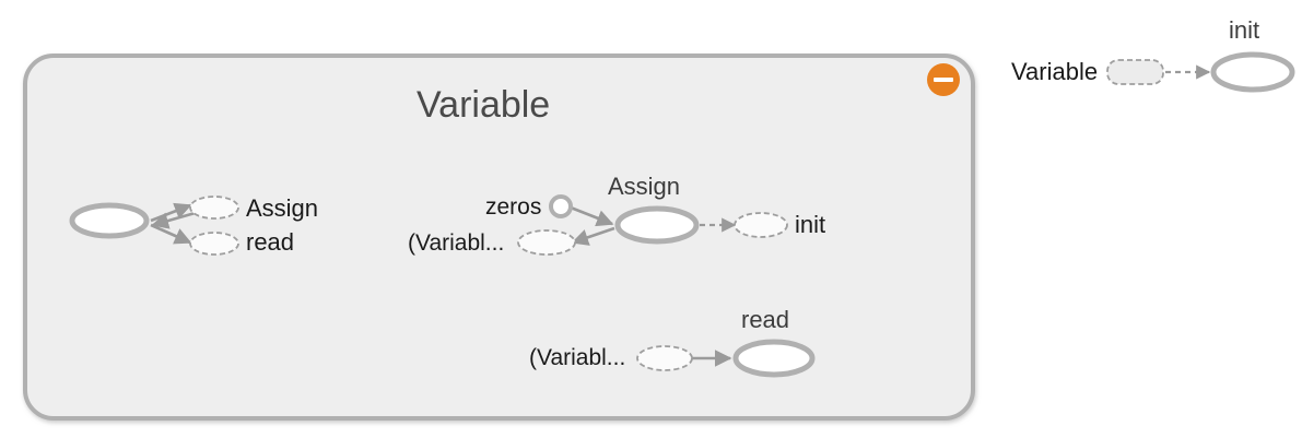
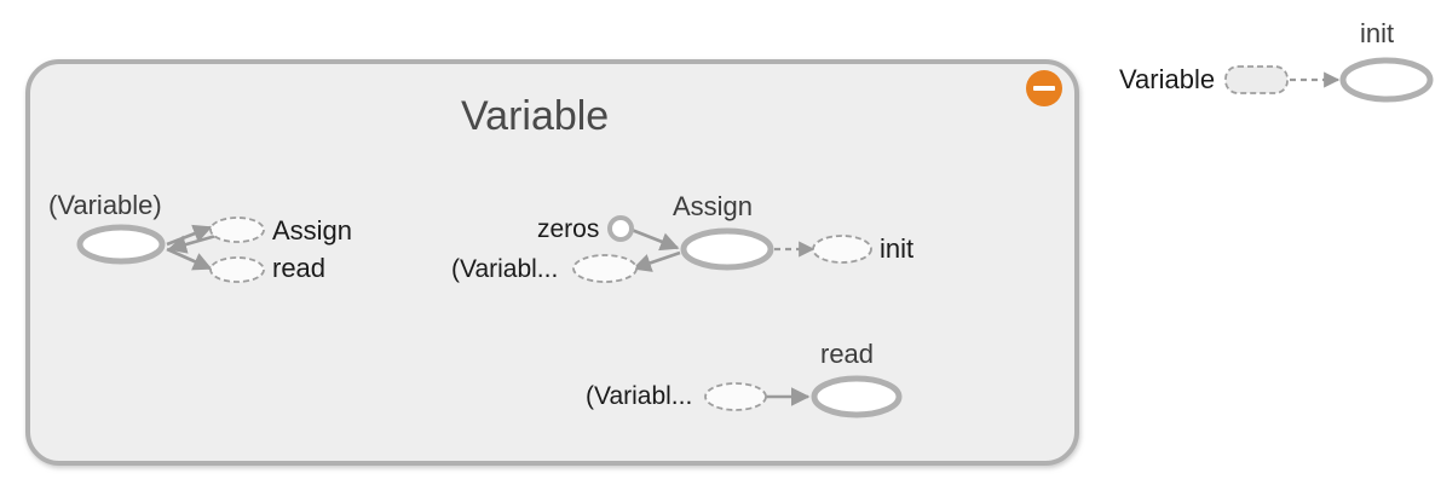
  Variable
+ (Variable)
  Assign
  read
  zeros
  (Variabl...
  Assign
  init
  (Variabl...
  read
  Variable
  init
